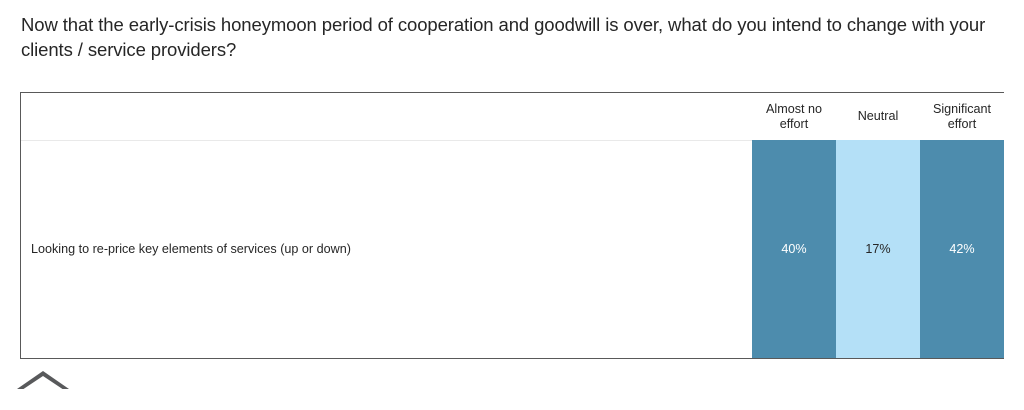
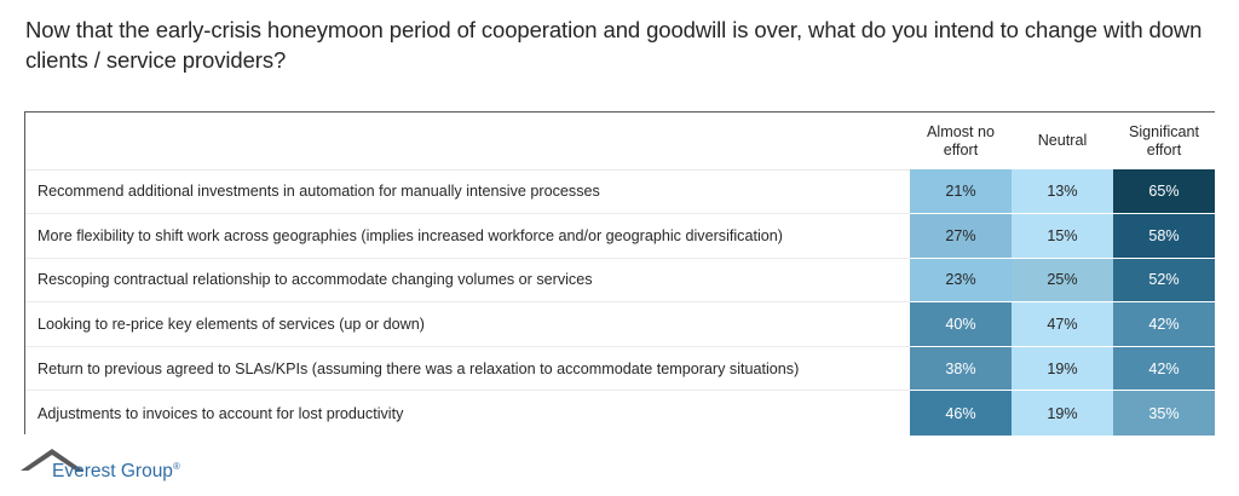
- Now that the early-crisis honeymoon period of cooperation and goodwill is over, what do you intend to change with your clients / service providers?
+ Now that the early-crisis honeymoon period of cooperation and goodwill is over, what do you intend to change with down clients / service providers?
  	Almost no effort	Neutral	Significant effort
+ Recommend additional investments in automation for manually intensive processes	21%	13%	65%
+ More flexibility to shift work across geographies (implies increased workforce and/or geographic diversification)	27%	15%	58%
+ Rescoping contractual relationship to accommodate changing volumes or services	23%	25%	52%
- Looking to re-price key elements of services (up or down)	40%	17%	42%
+ Looking to re-price key elements of services (up or down)	40%	47%	42%
+ Return to previous agreed to SLAs/KPIs (assuming there was a relaxation to accommodate temporary situations)	38%	19%	42%
+ Adjustments to invoices to account for lost productivity	46%	19%	35%
+ Everest Group®
